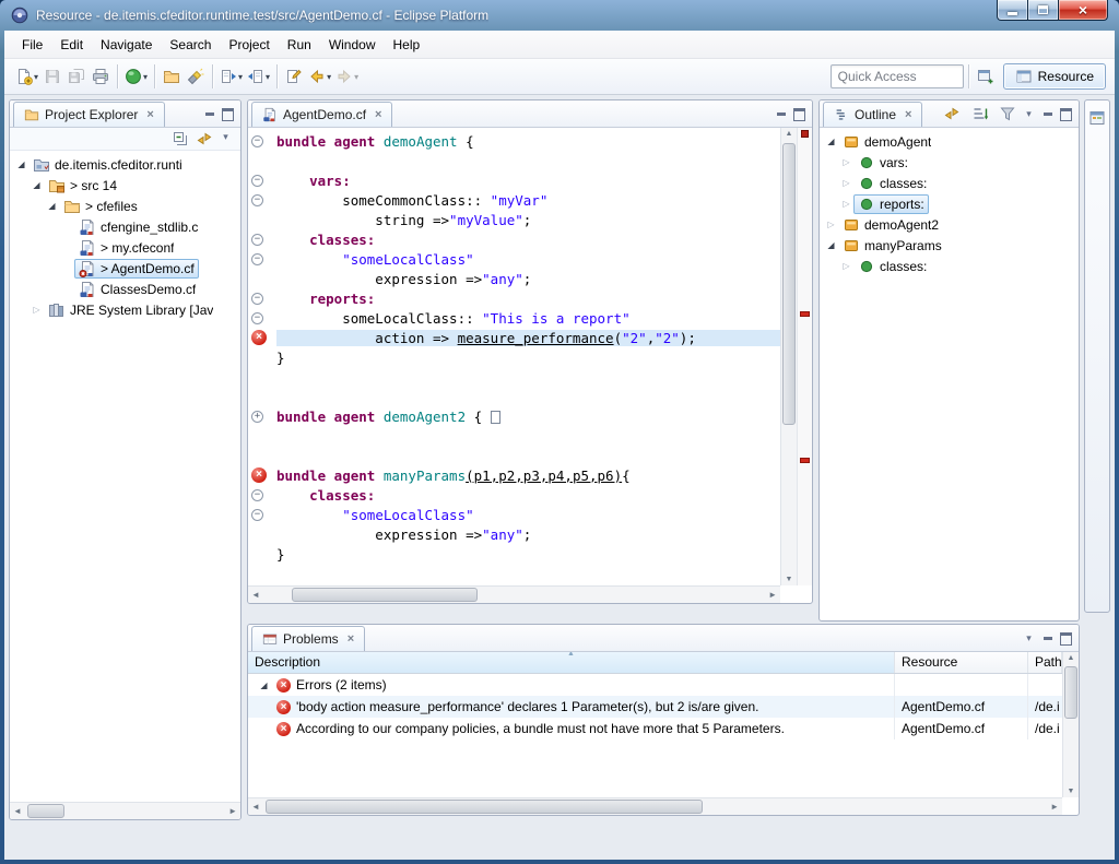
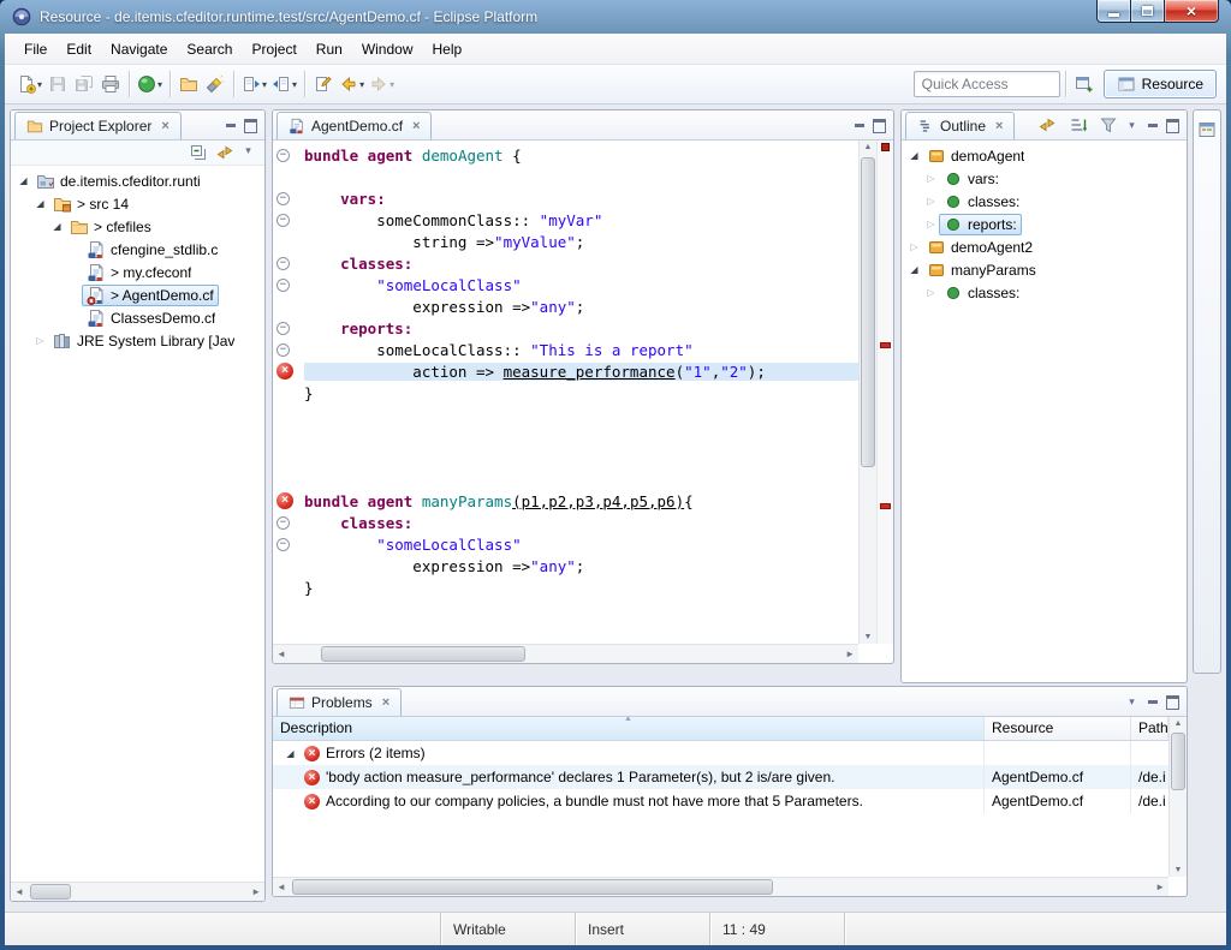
  Resource - de.itemis.cfeditor.runtime.test/src/AgentDemo.cf - Eclipse Platform
  ×
  File
  Edit
  Navigate
  Search
  Project
  Run
  Window
  Help
  ▾
  ▾
  ▾
  ▾
  ▾
  ▾
  Quick Access
  Resource
  Project Explorer
  ×
  ▾
  ◢
  de.itemis.cfeditor.runti
  ◢
  > src 14
  ◢
  > cfefiles
  cfengine_stdlib.c
  > my.cfeconf
  > AgentDemo.cf
  ClassesDemo.cf
  ▷
  JRE System Library [Jav
  ◄
  ►
  AgentDemo.cf
  ×
  −
  bundle agent demoAgent {
  −
  vars:
  −
  someCommonClass:: "myVar"
  string =>"myValue";
  −
  classes:
  −
  "someLocalClass"
  expression =>"any";
  −
  reports:
  −
  someLocalClass:: "This is a report"
  ×
- action => measure_performance("2","2");
+ action => measure_performance("1","2");
  }
- +
- bundle agent demoAgent2 {
  ×
  bundle agent manyParams(p1,p2,p3,p4,p5,p6){
  −
  classes:
  −
  "someLocalClass"
  expression =>"any";
  }
  ◄
  ►
  Outline
  ×
  ▾
  ◢
  demoAgent
  ▷
  vars:
  ▷
  classes:
  ▷
  reports:
  ▷
  demoAgent2
  ◢
  manyParams
  ▷
  classes:
  Problems
  ×
  ▾
  Description
  Resource
  Path
  ◢
  ×
  Errors (2 items)
  ×
  'body action measure_performance' declares 1 Parameter(s), but 2 is/are given.
  AgentDemo.cf
  /de.i
  ×
  According to our company policies, a bundle must not have more that 5 Parameters.
  AgentDemo.cf
  /de.i
  ◄
  ►
+ Writable
+ Insert
+ 11 : 49
